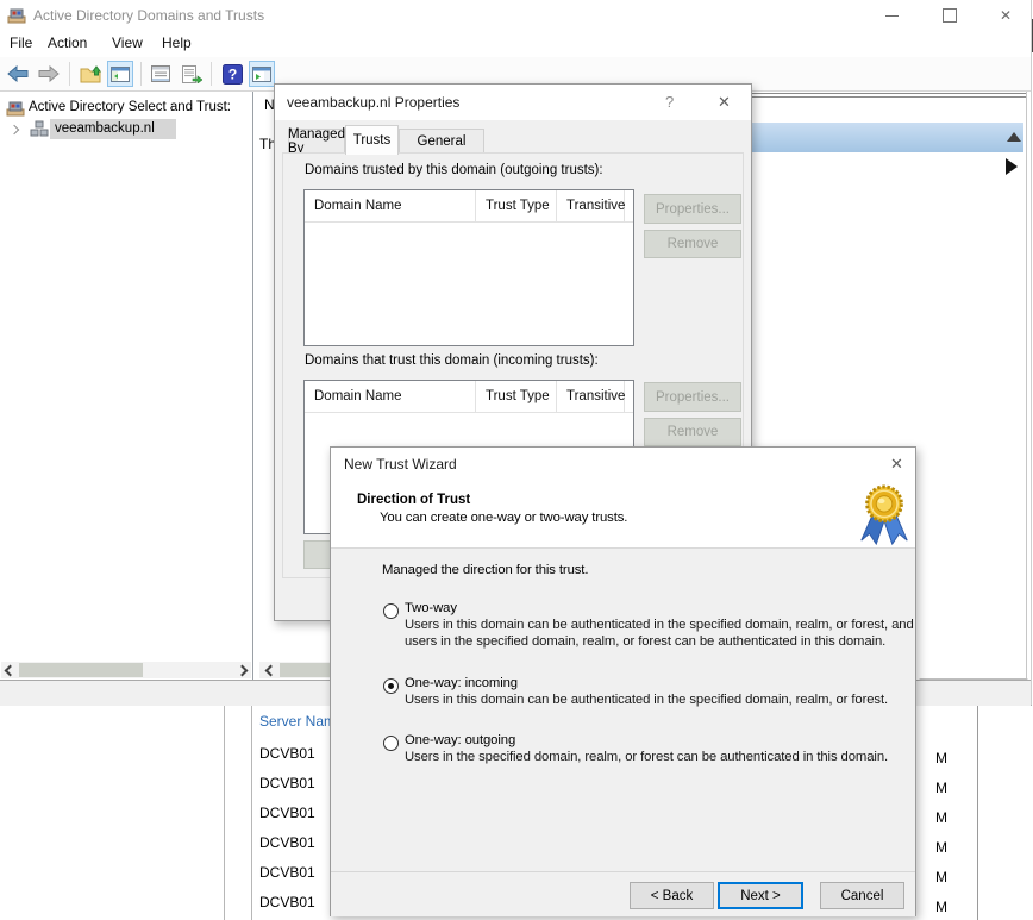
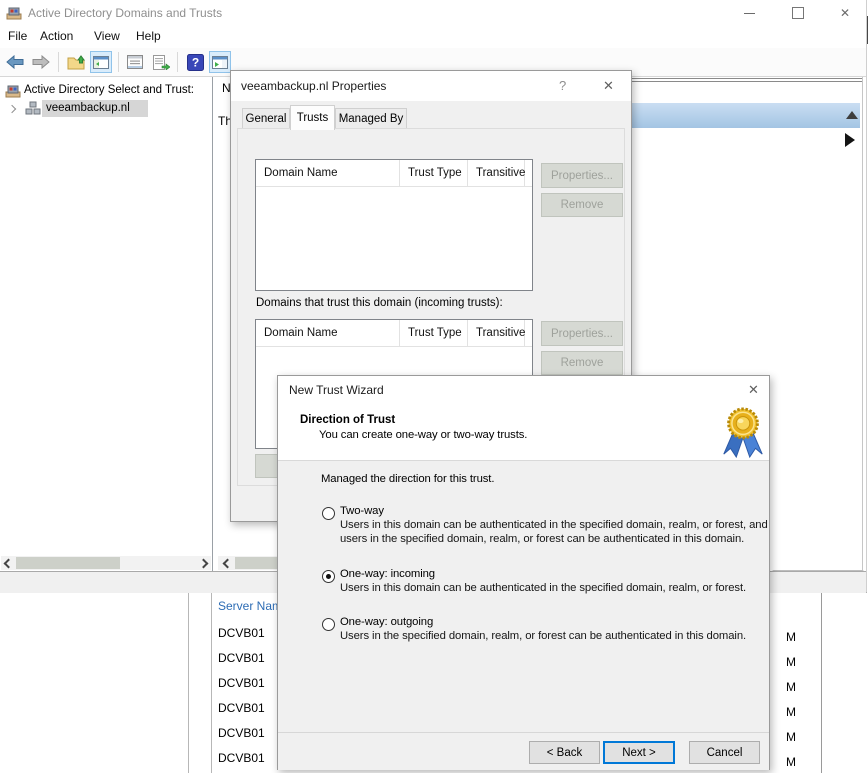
  Active Directory Domains and Trusts
  ✕
  File
  Action
  View
  Help
  ?
  Active Directory Select and Trust:
  veeambackup.nl
  N
  Th
  Server Na
  DCVB01
  M
  DCVB01
  M
  DCVB01
  M
  DCVB01
  M
  DCVB01
  M
  DCVB01
  M
  veeambackup.nl Properties
  ?
  ✕
- Managed By
+ General
  Trusts
- General
+ Managed By
- Domains trusted by this domain (outgoing trusts):
  Domain Name
  Trust Type
  Transitive
  Properties...
  Remove
  Domains that trust this domain (incoming trusts):
  Domain Name
  Trust Type
  Transitive
  Properties...
  Remove
  New Trust Wizard
  ✕
  Direction of Trust
  You can create one-way or two-way trusts.
  Managed the direction for this trust.
  Two-way
  Users in this domain can be authenticated in the specified domain, realm, or forest, and users in the specified domain, realm, or forest can be authenticated in this domain.
  One-way: incoming
  Users in this domain can be authenticated in the specified domain, realm, or forest.
  One-way: outgoing
  Users in the specified domain, realm, or forest can be authenticated in this domain.
  < Back
  Next >
  Cancel
